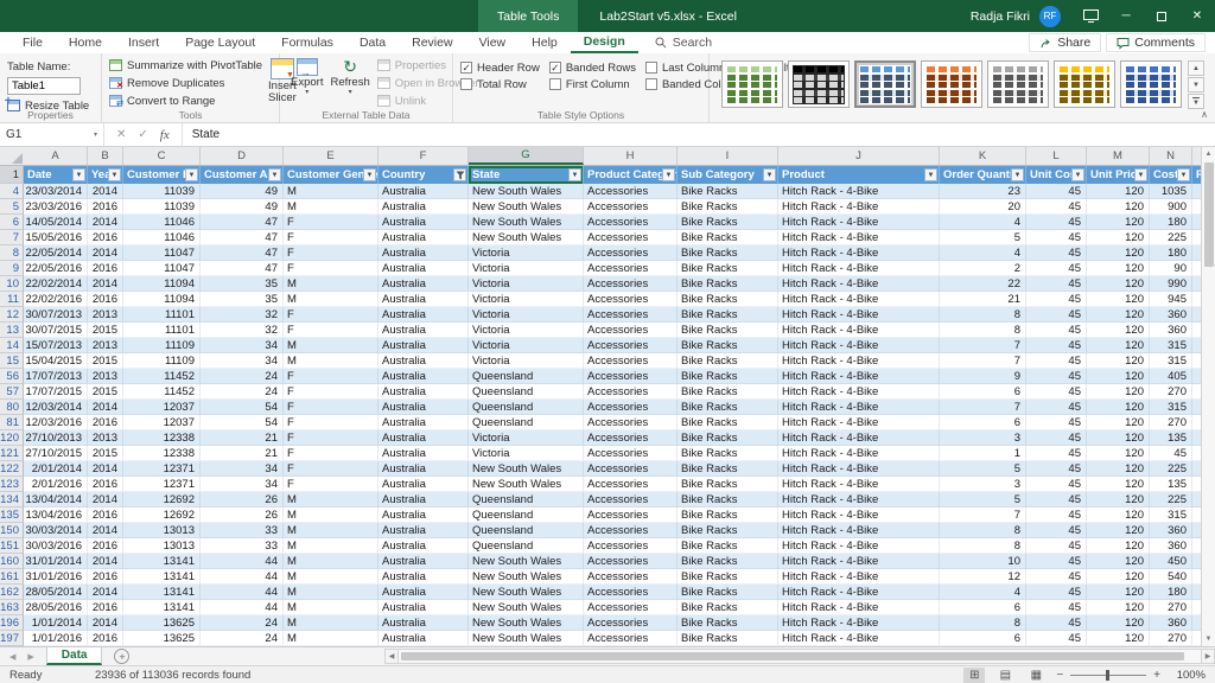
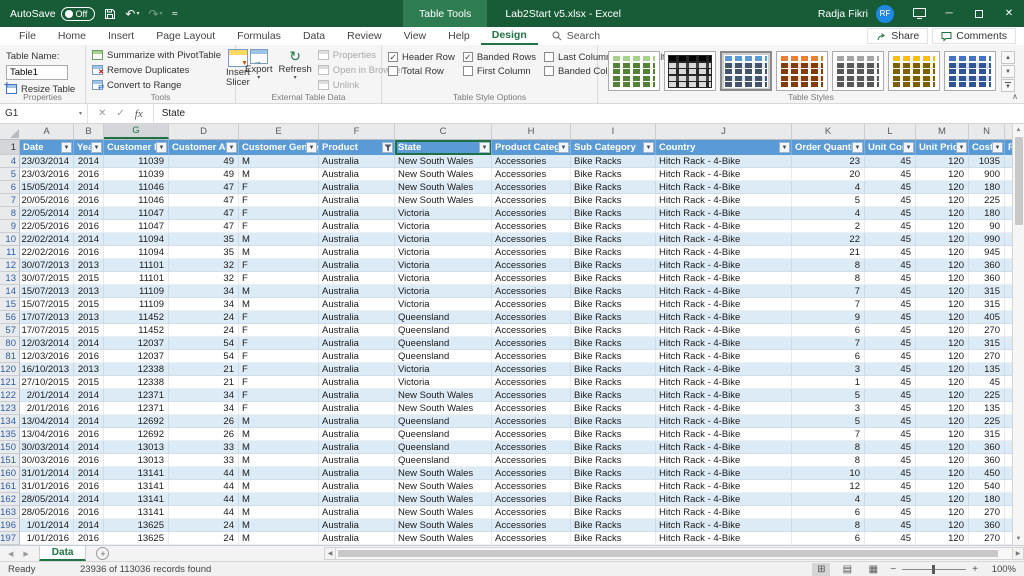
+ AutoSave
+ Off
+ ↶
+ ↷
+ ≂
  Table Tools
  Lab2Start v5.xlsx - Excel
  Radja Fikri
  RF
  ─
  ✕
  File
  Home
  Insert
  Page Layout
  Formulas
  Data
  Review
  View
  Help
  Design
  Search
  Share
  Comments
  Table Name:
  Table1
  Resize Table
  Properties
  Summarize with PivotTable
  Remove Duplicates
  Convert to Range
  Insert
  Slicer
  Tools
  Export
  ↻
  Refresh
  Properties
  Open in Browr
  Unlink
  External Table Data
  ✓
  Header Row
  Total Row
  ✓
  Banded Rows
  First Column
  Last Colum
  Table Style Options
+ Table Styles
  ∧
  G1
  ✕
  ✓
  fx
  State
  A
  B
- C
+ G
  D
  E
  F
- G
+ C
  H
  I
  J
  K
  L
  M
  N
  1
  Date
  Customer
  Customer A
  Customer Gen
- Country
+ Product
  State
  Product Cate
  Sub Category
- Product
+ Country
  Order Quant
  Unit Co
  Unit Pri
  Cos
  4
  23/03/2014
  2014
  11039
  49
  M
  Australia
  New South Wales
  Accessories
  Bike Racks
  Hitch Rack - 4-Bike
  23
  45
  120
  1035
  5
  23/03/2016
  2016
  11039
  49
  M
  Australia
  New South Wales
  Accessories
  Bike Racks
  Hitch Rack - 4-Bike
  20
  45
  120
  900
  6
- 14/05/2014
+ 15/05/2014
  2014
  11046
  47
  F
  Australia
  New South Wales
  Accessories
  Bike Racks
  Hitch Rack - 4-Bike
  4
  45
  120
  180
  7
- 15/05/2016
+ 20/05/2016
  2016
  11046
  47
  F
  Australia
  New South Wales
  Accessories
  Bike Racks
  Hitch Rack - 4-Bike
  5
  45
  120
  225
  8
  22/05/2014
  2014
  11047
  47
  F
  Australia
  Victoria
  Accessories
  Bike Racks
  Hitch Rack - 4-Bike
  4
  45
  120
  180
  9
  22/05/2016
  2016
  11047
  47
  F
  Australia
  Victoria
  Accessories
  Bike Racks
  Hitch Rack - 4-Bike
  2
  45
  120
  90
  10
  22/02/2014
  2014
  11094
  35
  M
  Australia
  Victoria
  Accessories
  Bike Racks
  Hitch Rack - 4-Bike
  22
  45
  120
  990
  11
  22/02/2016
  2016
  11094
  35
  M
  Australia
  Victoria
  Accessories
  Bike Racks
  Hitch Rack - 4-Bike
  21
  45
  120
  945
  12
  30/07/2013
  2013
  11101
  32
  F
  Australia
  Victoria
  Accessories
  Bike Racks
  Hitch Rack - 4-Bike
  8
  45
  120
  360
  13
  30/07/2015
  2015
  11101
  32
  F
  Australia
  Victoria
  Accessories
  Bike Racks
  Hitch Rack - 4-Bike
  8
  45
  120
  360
  14
  15/07/2013
  2013
  11109
  34
  M
  Australia
  Victoria
  Accessories
  Bike Racks
  Hitch Rack - 4-Bike
  7
  45
  120
  315
  15
- 15/04/2015
+ 15/07/2015
  2015
  11109
  34
  M
  Australia
  Victoria
  Accessories
  Bike Racks
  Hitch Rack - 4-Bike
  7
  45
  120
  315
  56
  17/07/2013
  2013
  11452
  24
  F
  Australia
  Queensland
  Accessories
  Bike Racks
  Hitch Rack - 4-Bike
  9
  45
  120
  405
  57
  17/07/2015
  2015
  11452
  24
  F
  Australia
  Queensland
  Accessories
  Bike Racks
  Hitch Rack - 4-Bike
  6
  45
  120
  270
  80
  12/03/2014
  2014
  12037
  54
  F
  Australia
  Queensland
  Accessories
  Bike Racks
  Hitch Rack - 4-Bike
  7
  45
  120
  315
  81
  12/03/2016
  2016
  12037
  54
  F
  Australia
  Queensland
  Accessories
  Bike Racks
  Hitch Rack - 4-Bike
  6
  45
  120
  270
  120
- 27/10/2013
+ 16/10/2013
  2013
  12338
  21
  F
  Australia
  Victoria
  Accessories
  Bike Racks
  Hitch Rack - 4-Bike
  3
  45
  120
  135
  121
  27/10/2015
  2015
  12338
  21
  F
  Australia
  Victoria
  Accessories
  Bike Racks
  Hitch Rack - 4-Bike
  1
  45
  120
  45
  122
  2/01/2014
  2014
  12371
  34
  F
  Australia
  New South Wales
  Accessories
  Bike Racks
  Hitch Rack - 4-Bike
  5
  45
  120
  225
  123
  2/01/2016
  2016
  12371
  34
  F
  Australia
  New South Wales
  Accessories
  Bike Racks
  Hitch Rack - 4-Bike
  3
  45
  120
  135
  134
  13/04/2014
  2014
  12692
  26
  M
  Australia
  Queensland
  Accessories
  Bike Racks
  Hitch Rack - 4-Bike
  5
  45
  120
  225
  135
  13/04/2016
  2016
  12692
  26
  M
  Australia
  Queensland
  Accessories
  Bike Racks
  Hitch Rack - 4-Bike
  7
  45
  120
  315
  150
  30/03/2014
  2014
  13013
  33
  M
  Australia
  Queensland
  Accessories
  Bike Racks
  Hitch Rack - 4-Bike
  8
  45
  120
  360
  151
  30/03/2016
  2016
  13013
  33
  M
  Australia
  Queensland
  Accessories
  Bike Racks
  Hitch Rack - 4-Bike
  8
  45
  120
  360
  160
  31/01/2014
  2014
  13141
  44
  M
  Australia
  New South Wales
  Accessories
  Bike Racks
  Hitch Rack - 4-Bike
  10
  45
  120
  450
  161
  31/01/2016
  2016
  13141
  44
  M
  Australia
  New South Wales
  Accessories
  Bike Racks
  Hitch Rack - 4-Bike
  12
  45
  120
  540
  162
  28/05/2014
  2014
  13141
  44
  M
  Australia
  New South Wales
  Accessories
  Bike Racks
  Hitch Rack - 4-Bike
  4
  45
  120
  180
  163
  28/05/2016
  2016
  13141
  44
  M
  Australia
  New South Wales
  Accessories
  Bike Racks
  Hitch Rack - 4-Bike
  6
  45
  120
  270
  196
  1/01/2014
  2014
  13625
  24
  M
  Australia
  New South Wales
  Accessories
  Bike Racks
  Hitch Rack - 4-Bike
  8
  45
  120
  360
  197
  1/01/2016
  2016
  13625
  24
  M
  Australia
  New South Wales
  Accessories
  Bike Racks
  Hitch Rack - 4-Bike
  6
  45
  120
  270
  Data
  +
  Ready
  23936 of 113036 records found
  ⊞
  ▤
  ▦
  −
  +
  100%
